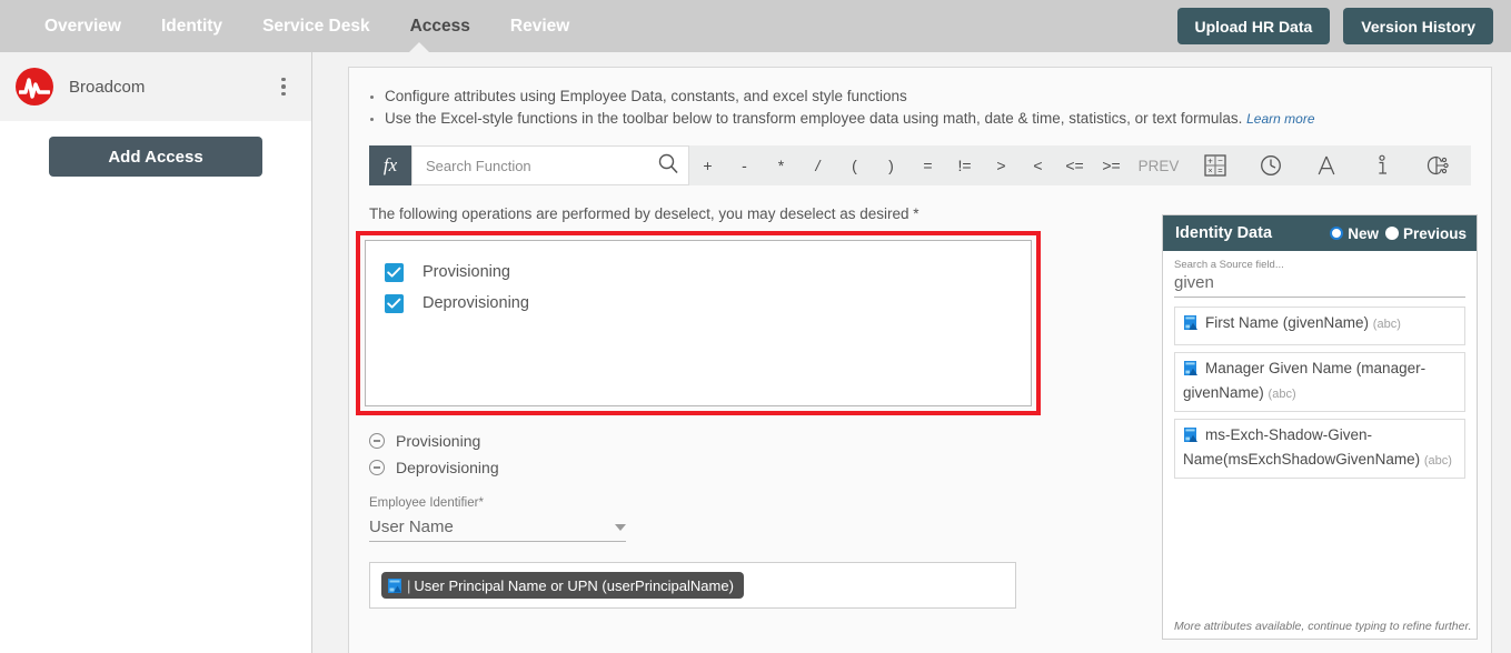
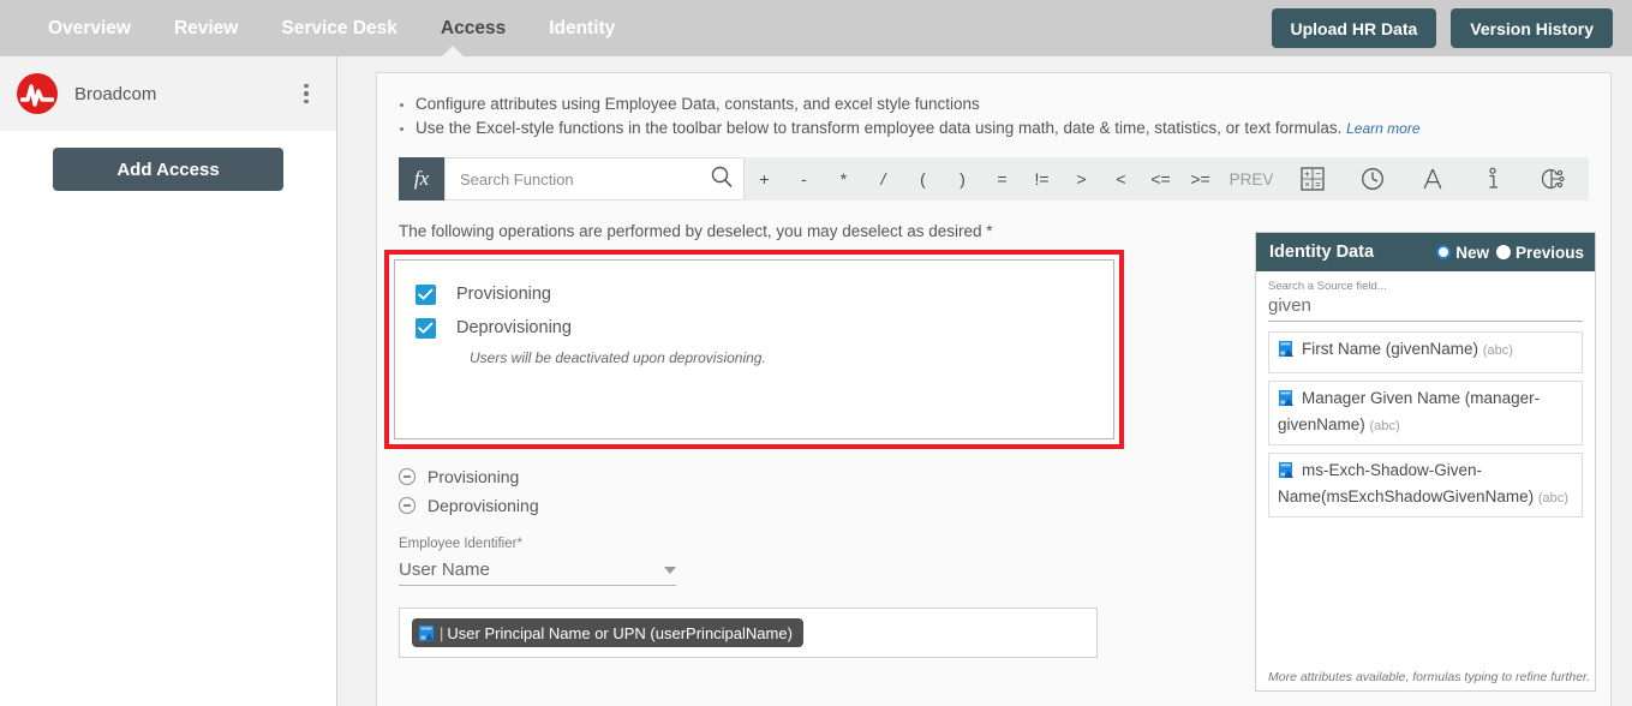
  Overview
- Identity
+ Review
  Service Desk
  Access
- Review
+ Identity
  Upload HR Data
  Version History
  Broadcom
  Add Access
  Configure attributes using Employee Data, constants, and excel style functions
  Use the Excel-style functions in the toolbar below to transform employee data using math, date & time, statistics, or text formulas. Learn more
  fx
  Search Function
  +
  -
  *
  /
  (
  )
  =
  !=
  >
  <
  <=
  >=
  PREV
  +
  −
  =
  The following operations are performed by deselect, you may deselect as desired *
  Provisioning
  Deprovisioning
+ Users will be deactivated upon deprovisioning.
  Provisioning
  Deprovisioning
  Employee Identifier*
  User Name
  |
  User Principal Name or UPN (userPrincipalName)
  Identity Data
  New
  Previous
  Search a Source field...
  given
  First Name (givenName) (abc)
  Manager Given Name (manager-givenName) (abc)
  ms-Exch-Shadow-Given-Name(msExchShadowGivenName) (abc)
- More attributes available, continue typing to refine further.
+ More attributes available, formulas typing to refine further.
